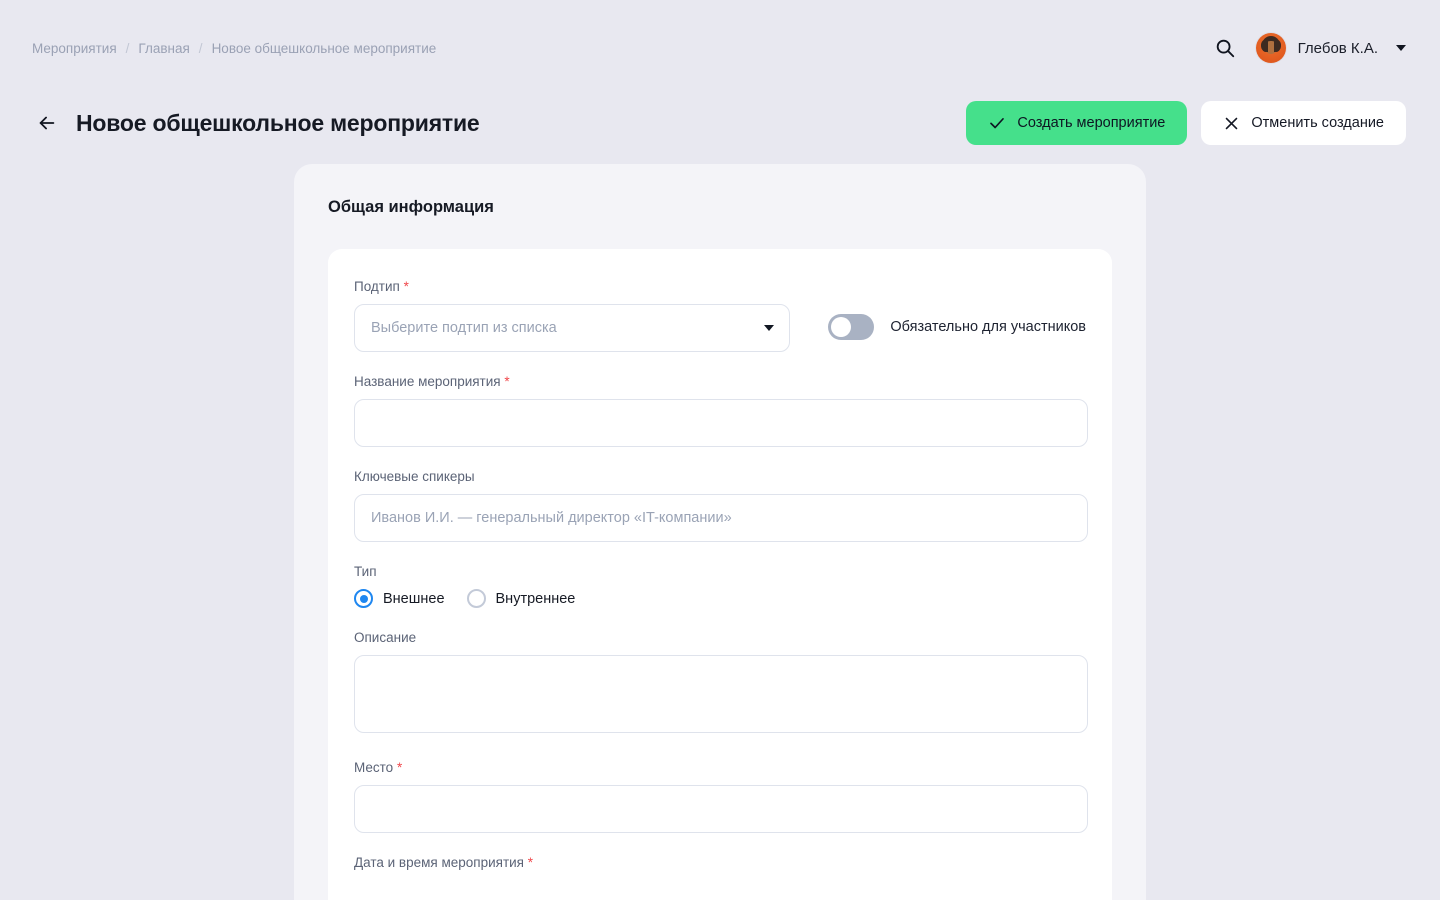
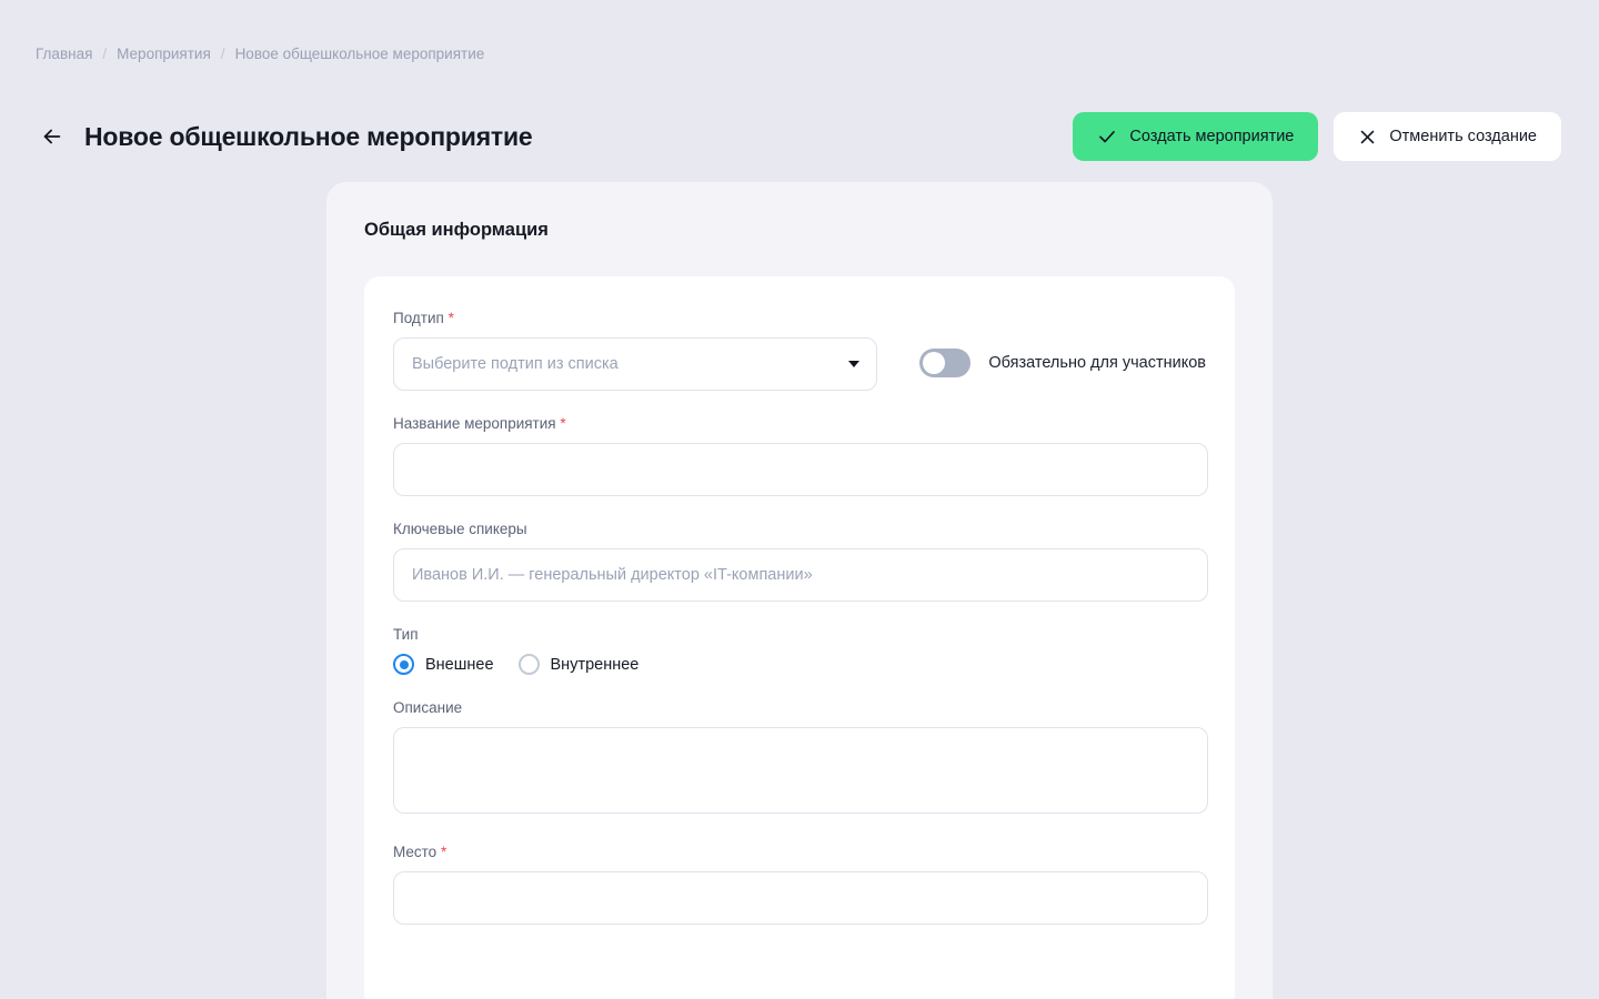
- Мероприятия
+ Главная
  /
- Главная
+ Мероприятия
  /
  Новое общешкольное мероприятие
- Глебов К.А.
  Новое общешкольное мероприятие
  Создать мероприятие
  Отменить создание
  Общая информация
  Подтип *
  Выберите подтип из списка
  Обязательно для участников
  Название мероприятия *
  Ключевые спикеры
  Иванов И.И. — генеральный директор «IT-компании»
  Тип
  Внешнее
  Внутреннее
  Описание
  Место *
- Дата и время мероприятия *
